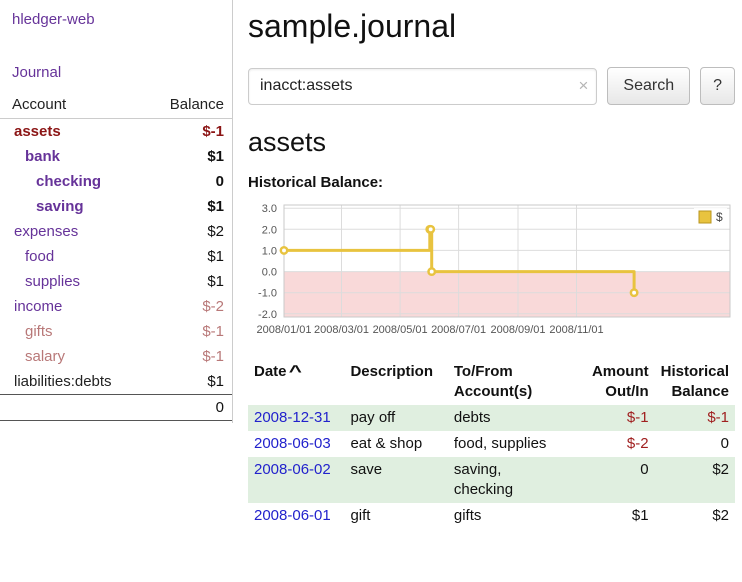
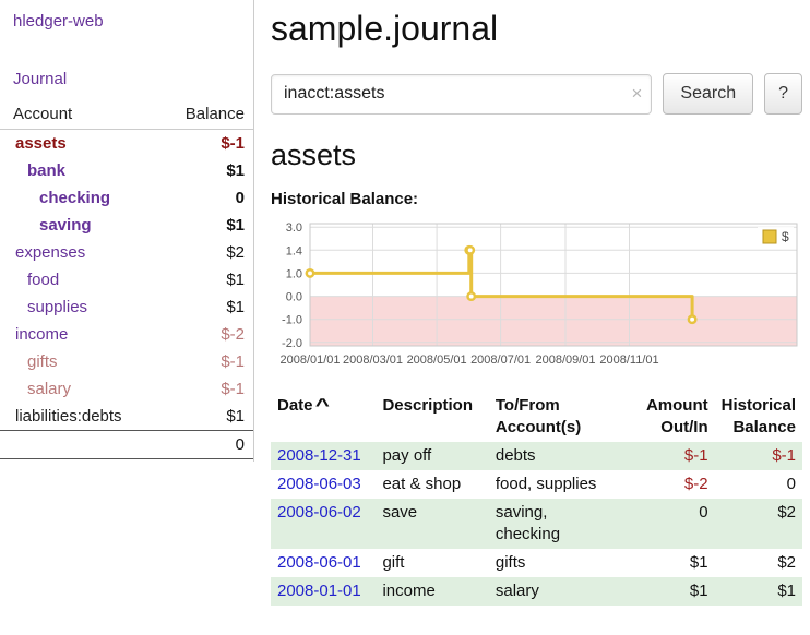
  hledger-web
  Journal
  Account	Balance
  assets	$-1
  bank	$1
  checking	0
  saving	$1
  expenses	$2
  food	$1
  supplies	$1
  income	$-2
  gifts	$-1
  salary	$-1
  liabilities:debts	$1
  	0
  sample.journal
  inacct:assets
  ×
  Search
  ?
  assets
  Historical Balance:
  3.0
- 2.0
+ 1.4
  1.0
  0.0
  -1.0
  -2.0
  2008/01/01
  2008/03/01
  2008/05/01
  2008/07/01
  2008/09/01
  2008/11/01
  $
  Date^	Description	To/From Account(s)	Amount Out/In	Historical Balance
  2008-12-31	pay off	debts	$-1	$-1
  2008-06-03	eat & shop	food, supplies	$-2	0
  2008-06-02	save	saving, checking	0	$2
  2008-06-01	gift	gifts	$1	$2
+ 2008-01-01	income	salary	$1	$1
